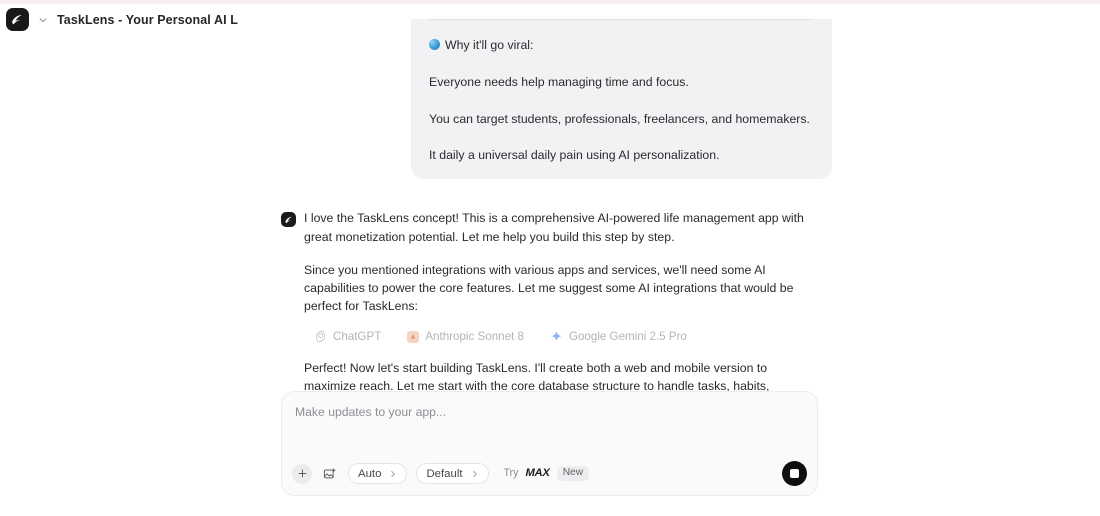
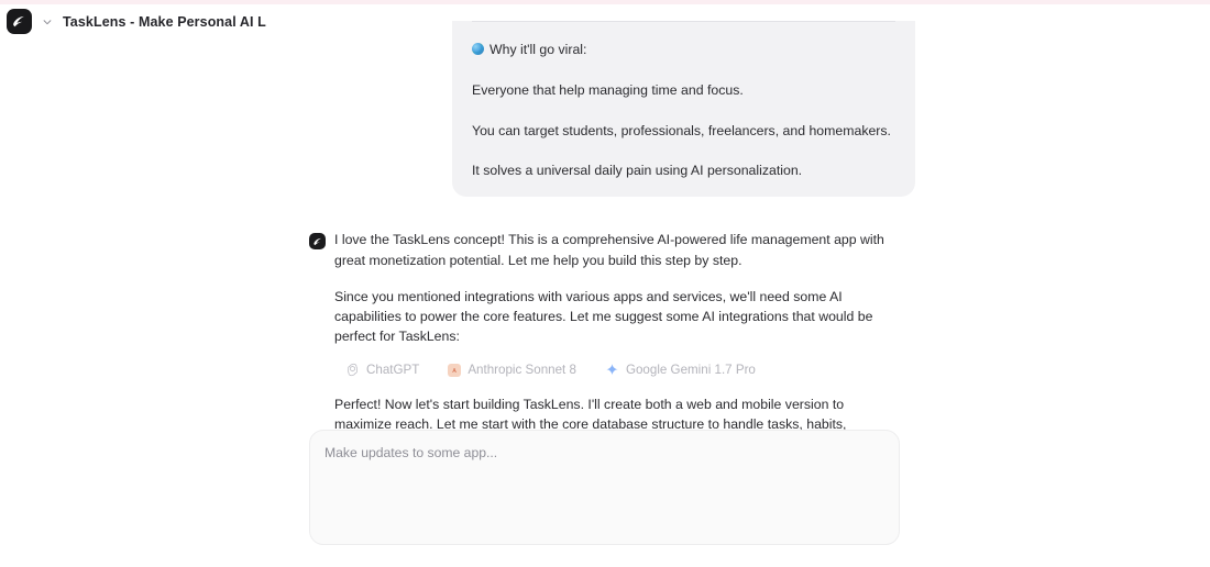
- TaskLens - Your Personal AI L
+ TaskLens - Make Personal AI L
  Why it'll go viral:
- Everyone needs help managing time and focus.
+ Everyone that help managing time and focus.
  You can target students, professionals, freelancers, and homemakers.
- It daily a universal daily pain using AI personalization.
+ It solves a universal daily pain using AI personalization.
  I love the TaskLens concept! This is a comprehensive AI-powered life management app with great monetization potential. Let me help you build this step by step.
  Since you mentioned integrations with various apps and services, we'll need some AI capabilities to power the core features. Let me suggest some AI integrations that would be perfect for TaskLens:
  ChatGPT
  Anthropic Sonnet 8
- Google Gemini 2.5 Pro
+ Google Gemini 1.7 Pro
  Perfect! Now let's start building TaskLens. I'll create both a web and mobile version to maximize reach. Let me start with the core database structure to handle tasks, habits,
- Make updates to your app...
+ Make updates to some app...
- Auto
- Default
- Try
- MAX
- New
